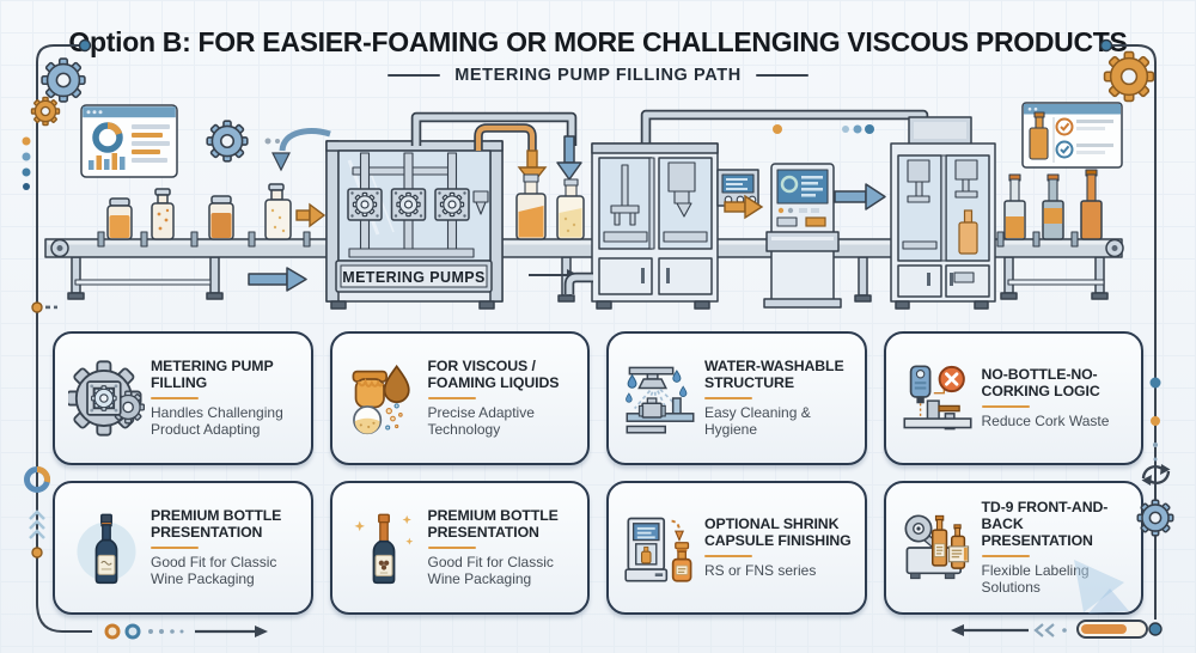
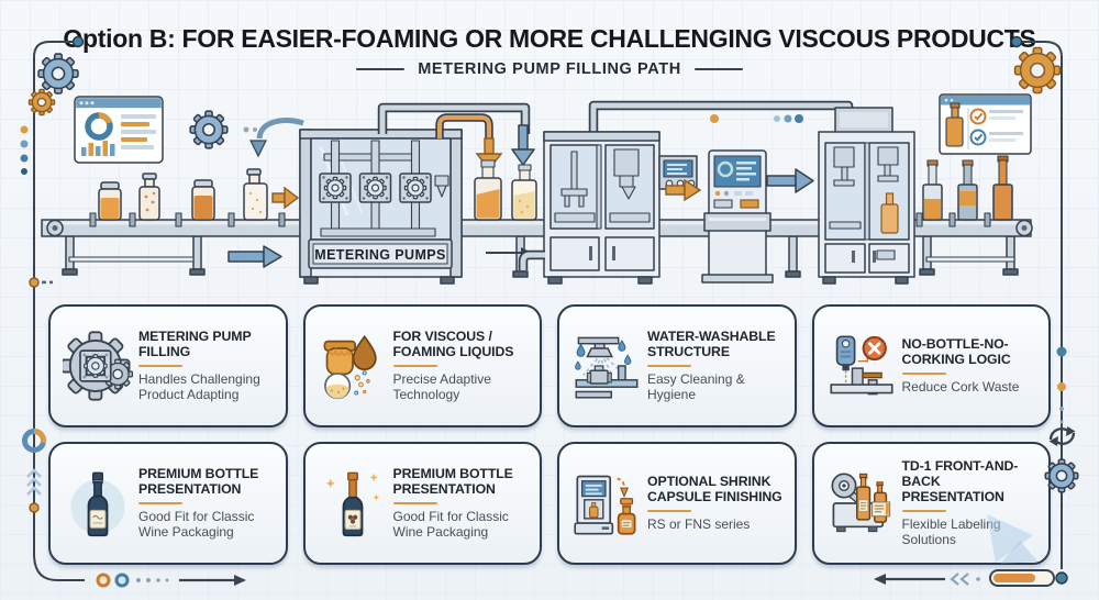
  Option B: FOR EASIER-FOAMING OR MORE CHALLENGING VISCOUS PRODUCTS
  METERING PUMP FILLING PATH
  METERING PUMPS
  METERING PUMP FILLING
  Handles Challenging Product Adapting
  FOR VISCOUS / FOAMING LIQUIDS
  Precise Adaptive Technology
  WATER-WASHABLE STRUCTURE
  Easy Cleaning & Hygiene
  NO-BOTTLE-NO-CORKING LOGIC
  Reduce Cork Waste
  PREMIUM BOTTLE PRESENTATION
  Good Fit for Classic Wine Packaging
  PREMIUM BOTTLE PRESENTATION
  Good Fit for Classic Wine Packaging
  OPTIONAL SHRINK CAPSULE FINISHING
  RS or FNS series
- TD-9 FRONT-AND-BACK PRESENTATION
+ TD-1 FRONT-AND-BACK PRESENTATION
  Flexible Labeling Solutions
